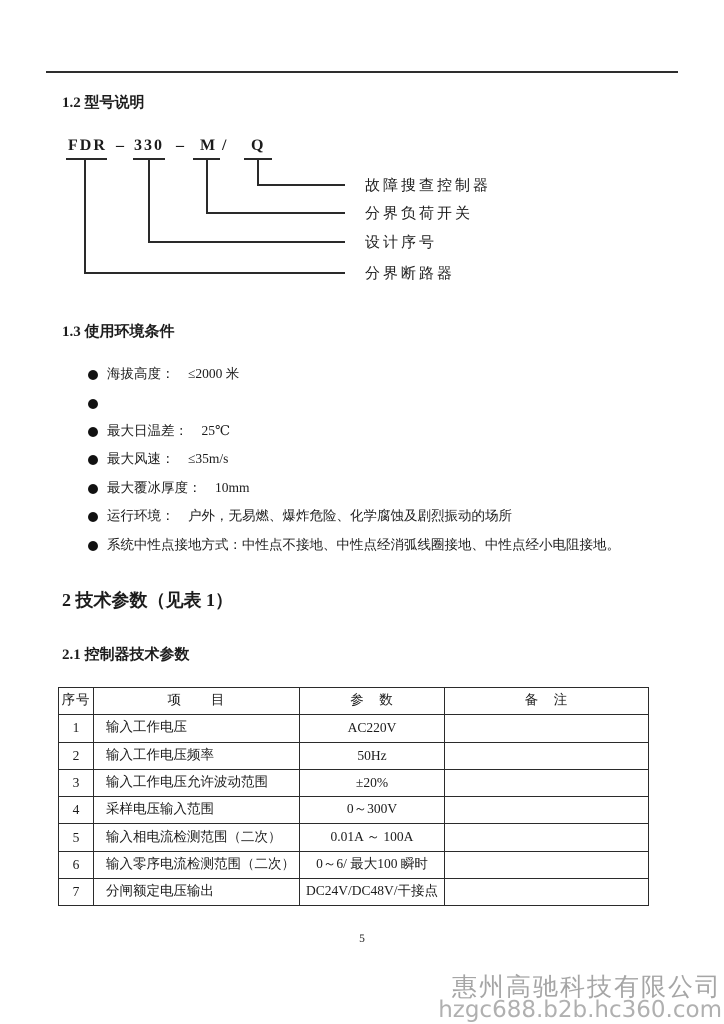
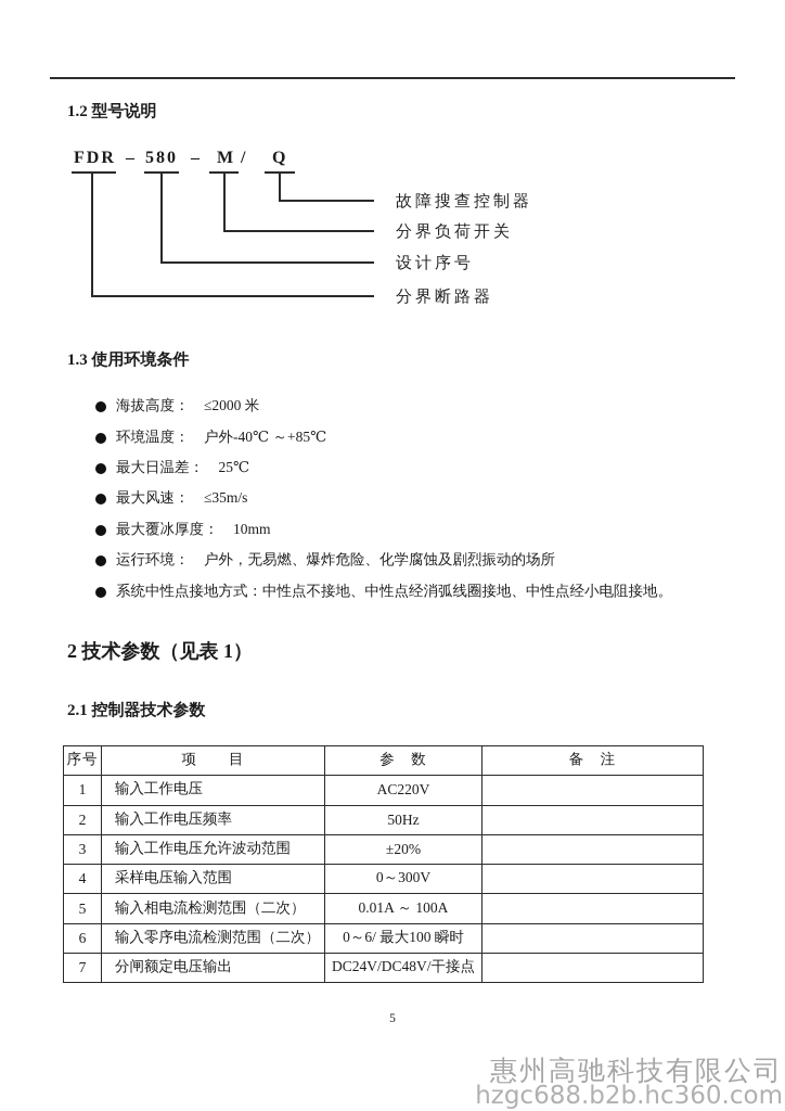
  1.2 型号说明
  FDR
  –
- 330
+ 580
  –
  M
  /
  Q
  故障搜查控制器
  分界负荷开关
  设计序号
  分界断路器
  1.3 使用环境条件
  海拔高度： ≤2000 米
+ 环境温度： 户外-40℃ ～+85℃
  最大日温差： 25℃
  最大风速： ≤35m/s
  最大覆冰厚度： 10mm
  运行环境： 户外，无易燃、爆炸危险、化学腐蚀及剧烈振动的场所
  系统中性点接地方式：中性点不接地、中性点经消弧线圈接地、中性点经小电阻接地。
  2 技术参数（见表 1）
  2.1 控制器技术参数
  序号	项 目	参 数	备 注
  1	输入工作电压	AC220V
  2	输入工作电压频率	50Hz
  3	输入工作电压允许波动范围	±20%
  4	采样电压输入范围	0～300V
  5	输入相电流检测范围（二次）	0.01A ～ 100A
  6	输入零序电流检测范围（二次）	0～6/ 最大100 瞬时
  7	分闸额定电压输出	DC24V/DC48V/干接点
  5
  惠州高驰科技有限公司
  hzgc688.b2b.hc360.com
